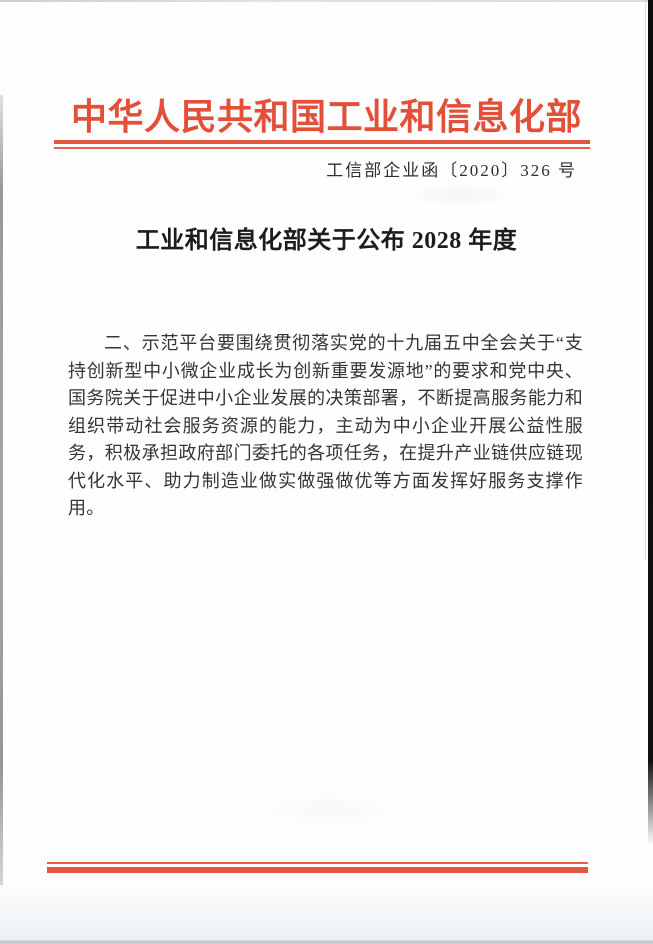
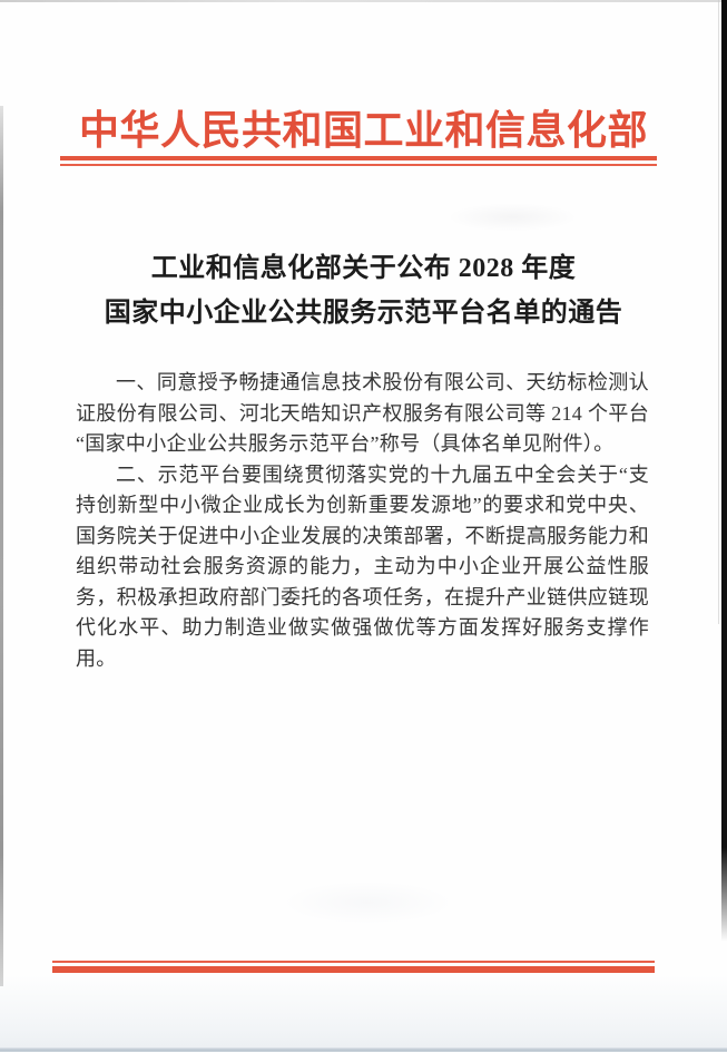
  中华人民共和国工业和信息化部
- 工信部企业函〔2020〕326 号
  工业和信息化部关于公布 2028 年度
+ 国家中小企业公共服务示范平台名单的通告
+ 一、同意授予畅捷通信息技术股份有限公司、天纺标检测认证股份有限公司、河北天皓知识产权服务有限公司等 214 个平台“国家中小企业公共服务示范平台”称号（具体名单见附件）。
  二、示范平台要围绕贯彻落实党的十九届五中全会关于“支持创新型中小微企业成长为创新重要发源地”的要求和党中央、国务院关于促进中小企业发展的决策部署，不断提高服务能力和组织带动社会服务资源的能力，主动为中小企业开展公益性服务，积极承担政府部门委托的各项任务，在提升产业链供应链现代化水平、助力制造业做实做强做优等方面发挥好服务支撑作用。
